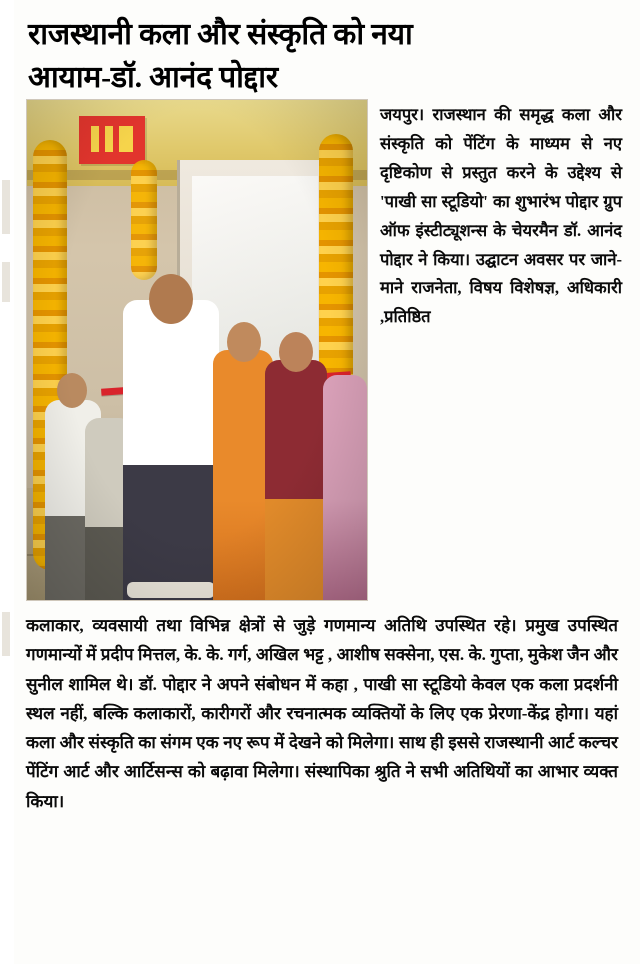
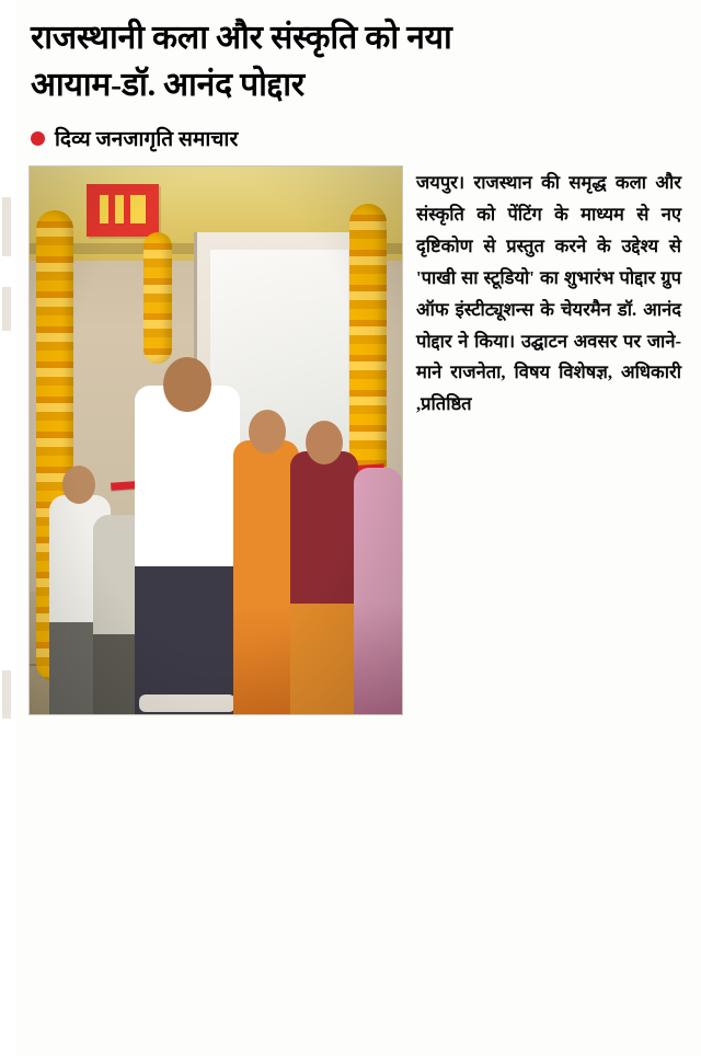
  राजस्थानी कला और संस्कृति को नया
  आयाम-डॉ. आनंद पोद्दार
+ दिव्य जनजागृति समाचार
  जयपुर। राजस्थान की समृद्ध कला और संस्कृति को पेंटिंग के माध्यम से नए दृष्टिकोण से प्रस्तुत करने के उद्देश्य से 'पाखी सा स्टूडियो' का शुभारंभ पोद्दार ग्रुप ऑफ इंस्टीट्यूशन्स के चेयरमैन डॉ. आनंद पोद्दार ने किया। उद्घाटन अवसर पर जाने-माने राजनेता, विषय विशेषज्ञ, अधिकारी ,प्रतिष्ठित
- कलाकार, व्यवसायी तथा विभिन्न क्षेत्रों से जुड़े गणमान्य अतिथि उपस्थित रहे। प्रमुख उपस्थित गणमान्यों में प्रदीप मित्तल, के. के. गर्ग, अखिल भट्ट , आशीष सक्सेना, एस. के. गुप्ता, मुकेश जैन और सुनील शामिल थे। डॉ. पोद्दार ने अपने संबोधन में कहा , पाखी सा स्टूडियो केवल एक कला प्रदर्शनी स्थल नहीं, बल्कि कलाकारों, कारीगरों और रचनात्मक व्यक्तियों के लिए एक प्रेरणा-केंद्र होगा। यहां कला और संस्कृति का संगम एक नए रूप में देखने को मिलेगा। साथ ही इससे राजस्थानी आर्ट कल्चर पेंटिंग आर्ट और आर्टिसन्स को बढ़ावा मिलेगा। संस्थापिका श्रुति ने सभी अतिथियों का आभार व्यक्त किया।
